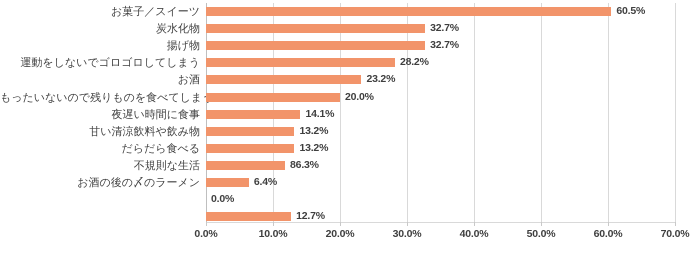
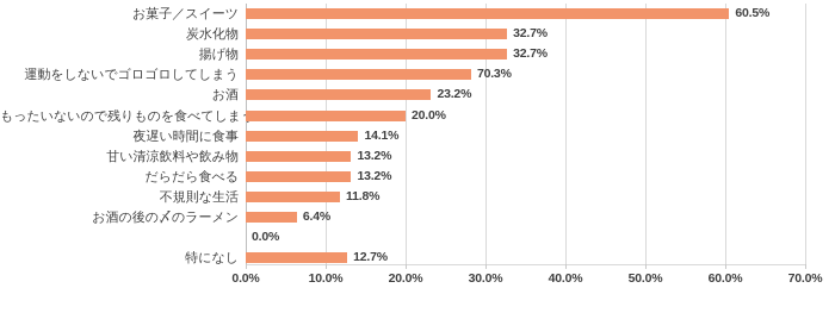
  お菓子／スイーツ
  炭水化物
  揚げ物
  運動をしないでゴロゴロしてしまう
  お酒
  もったいないので残りものを食べてしま
  夜遅い時間に食事
  甘い清涼飲料や飲み物
  だらだら食べる
  不規則な生活
  お酒の後の〆のラーメン
+ 特になし
  60.5%
  32.7%
  32.7%
- 28.2%
+ 70.3%
  23.2%
  20.0%
  14.1%
  13.2%
  13.2%
- 86.3%
+ 11.8%
  6.4%
  0.0%
  12.7%
  0.0%
  10.0%
  20.0%
  30.0%
  40.0%
  50.0%
  60.0%
  70.0%
